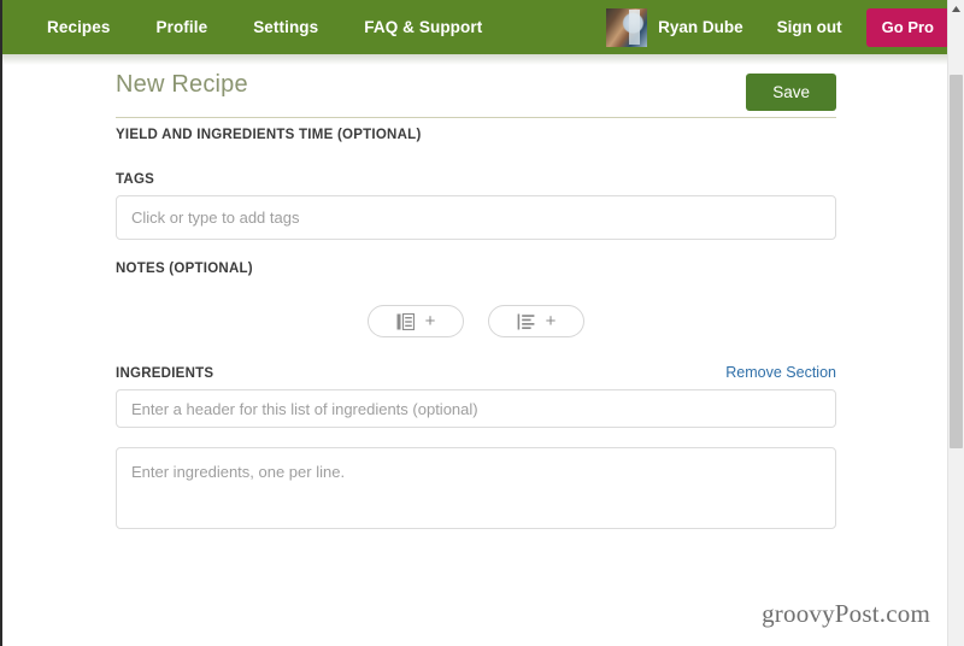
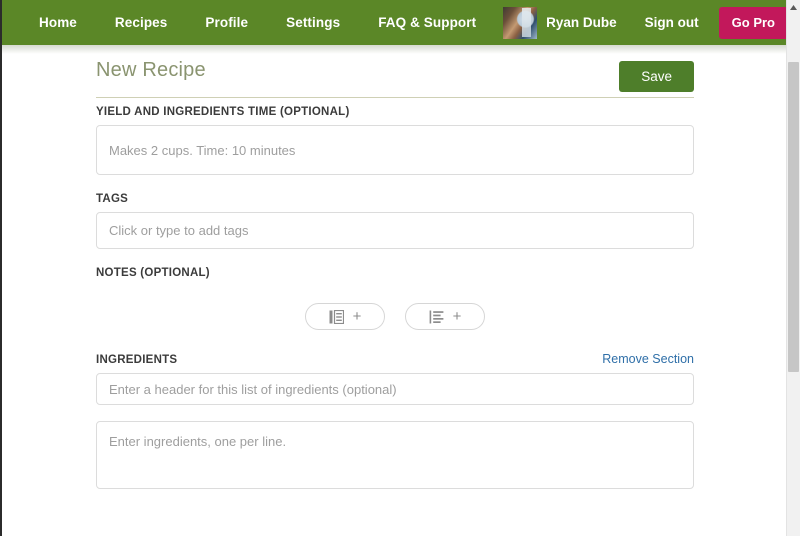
+ Home
  Recipes
  Profile
  Settings
  FAQ & Support
  Ryan Dube
  Sign out
  Go Pro
  New Recipe
  Save
  YIELD AND INGREDIENTS TIME (OPTIONAL)
+ Makes 2 cups. Time: 10 minutes
  TAGS
  Click or type to add tags
  NOTES (OPTIONAL)
  +
  +
  INGREDIENTS
  Remove Section
  Enter a header for this list of ingredients (optional)
  Enter ingredients, one per line.
- groovyPost.com
